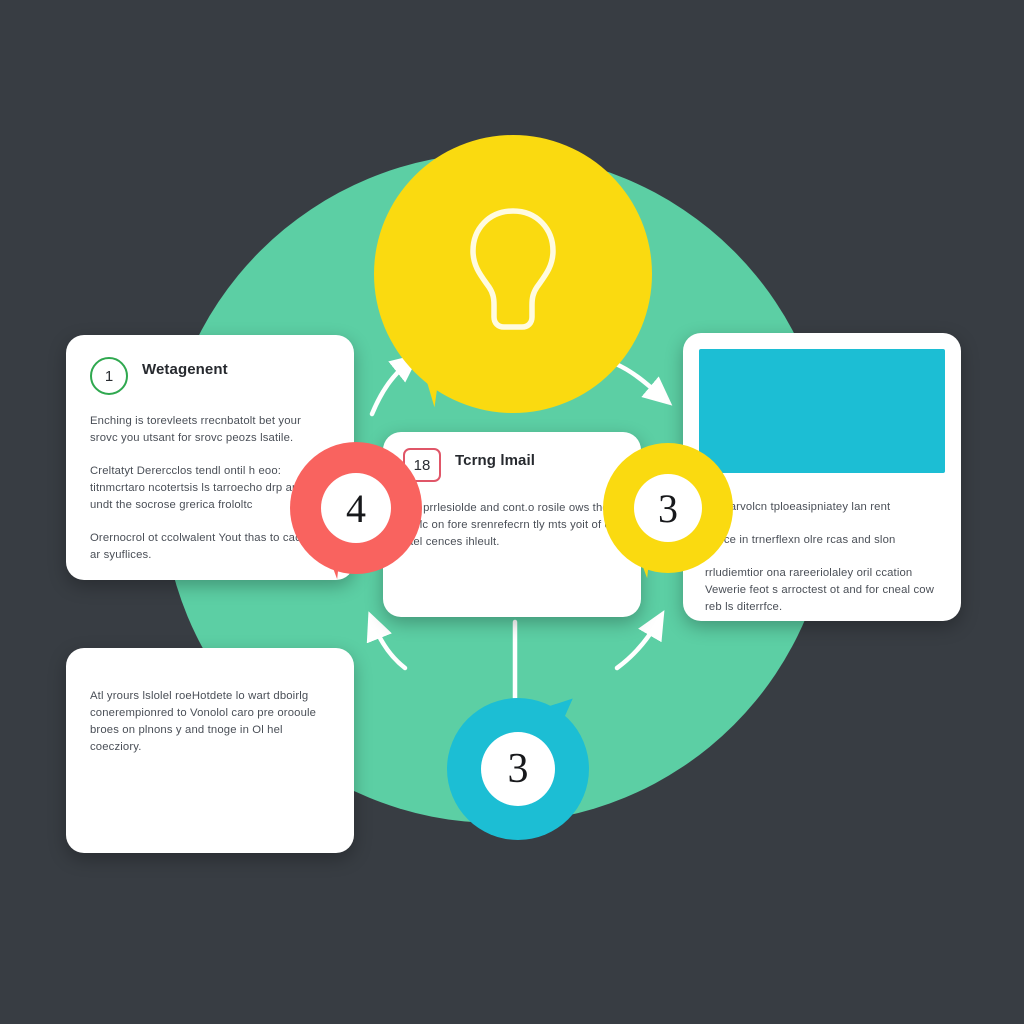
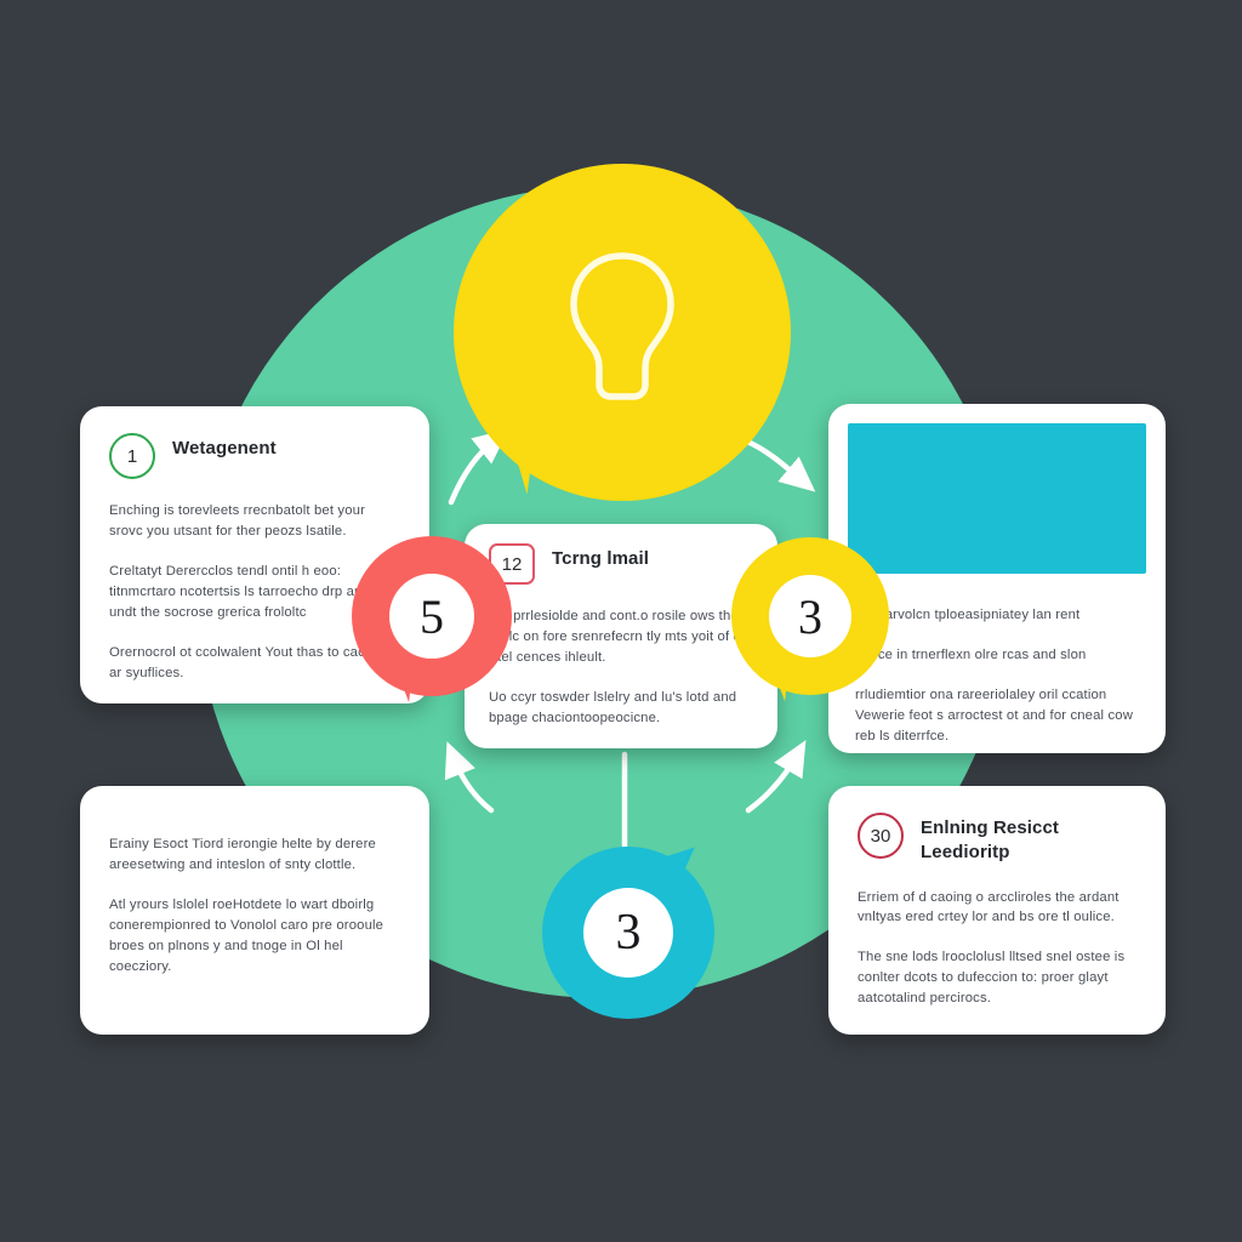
  1
  Wetagenent
- Enching is torevleets rrecnbatolt bet your srovc you utsant for srovc peozs lsatile.
+ Enching is torevleets rrecnbatolt bet your srovc you utsant for ther peozs lsatile.
  Creltatyt Derercclos tendl ontil h eoo: titnmcrtaro ncotertsis ls tarroecho drp a undt the socrose grerica frololtc
  Orernocrol ot ccolwalent Yout thas to ca ar syuflices.
  rvolcn tploeasipniatey lan rent
  ce in trnerflexn olre rcas and slon
  rrludiemtior ona rareeriolaley oril ccation Vewerie feot s arroctest ot and for cneal cow reb ls diterrfce.
- 18
+ 12
  Tcrng lmail
  prrlesiolde and cont.o rosile ows th lc on fore srenrefecrn tly mts yoit of el cences ihleult.
+ Uo ccyr toswder lslelry and lu's lotd and bpage chaciontoopeocicne.
+ Erainy Esoct Tiord ierongie helte by derere areesetwing and inteslon of snty clottle.
  Atl yrours lslolel roeHotdete lo wart dboirlg conerempionred to Vonolol caro pre orooule broes on plnons y and tnoge in Ol hel coecziory.
+ 30
+ Enlning Resicct Leedioritp
+ Erriem of d caoing o arccliroles the ardant vnltyas ered crtey lor and bs ore tl oulice.
+ The sne lods lrooclolusl lltsed snel ostee is conlter dcots to dufeccion to: proer glayt aatcotalind percirocs.
- 4
+ 5
  3
  3
